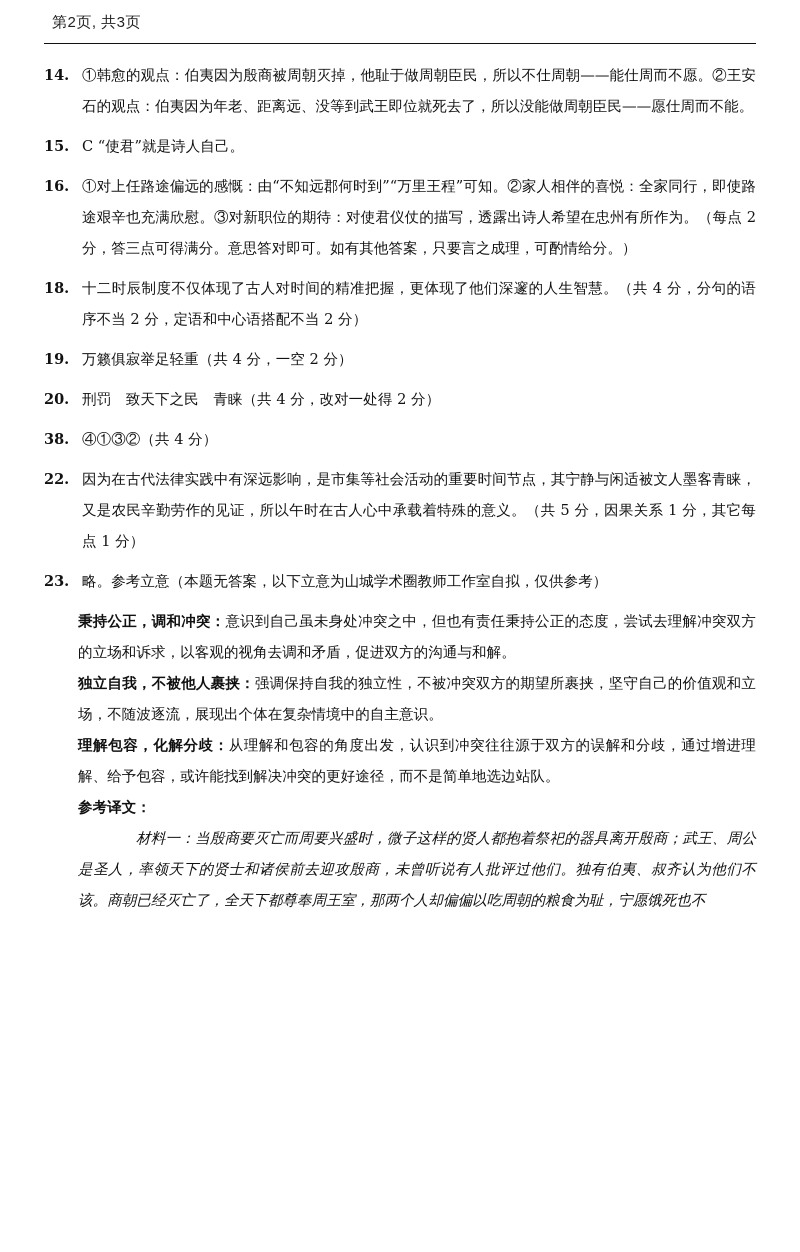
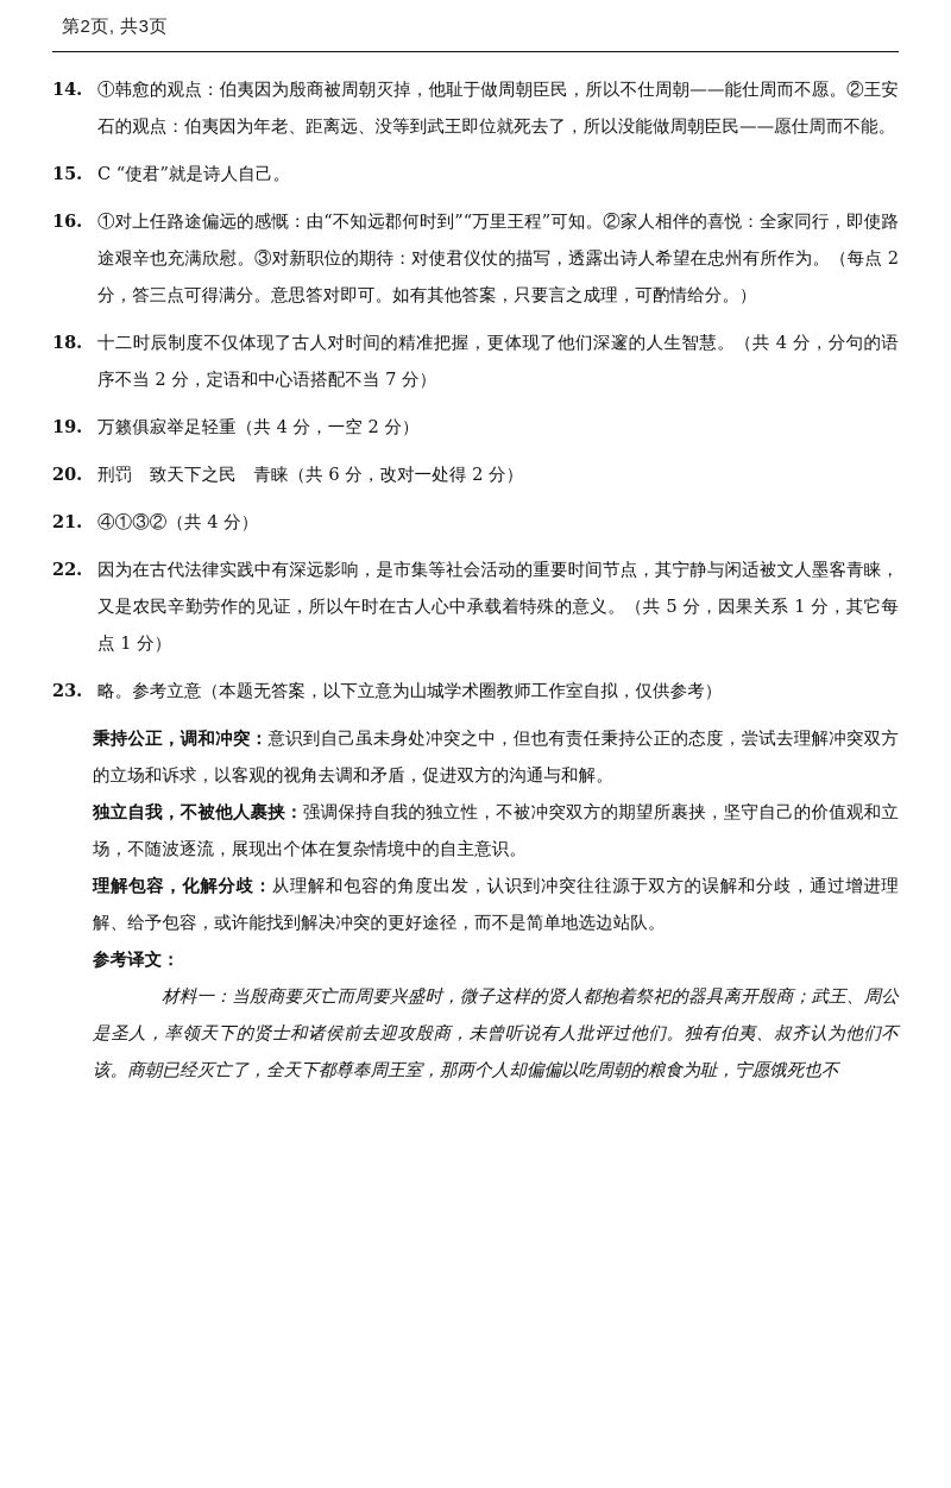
  第2页, 共3页
  14.
  ①韩愈的观点：伯夷因为殷商被周朝灭掉，他耻于做周朝臣民，所以不仕周朝——能仕周而不愿。②王安石的观点：伯夷因为年老、距离远、没等到武王即位就死去了，所以没能做周朝臣民——愿仕周而不能。
  15.
  C “使君”就是诗人自己。
  16.
  ①对上任路途偏远的感慨：由“不知远郡何时到”“万里王程”可知。②家人相伴的喜悦：全家同行，即使路途艰辛也充满欣慰。③对新职位的期待：对使君仪仗的描写，透露出诗人希望在忠州有所作为。（每点 2 分，答三点可得满分。意思答对即可。如有其他答案，只要言之成理，可酌情给分。）
  18.
- 十二时辰制度不仅体现了古人对时间的精准把握，更体现了他们深邃的人生智慧。（共 4 分，分句的语序不当 2 分，定语和中心语搭配不当 2 分）
+ 十二时辰制度不仅体现了古人对时间的精准把握，更体现了他们深邃的人生智慧。（共 4 分，分句的语序不当 2 分，定语和中心语搭配不当 7 分）
  19.
  万籁俱寂举足轻重（共 4 分，一空 2 分）
  20.
- 刑罚 致天下之民 青睐（共 4 分，改对一处得 2 分）
+ 刑罚 致天下之民 青睐（共 6 分，改对一处得 2 分）
- 38.
+ 21.
  ④①③②（共 4 分）
  22.
  因为在古代法律实践中有深远影响，是市集等社会活动的重要时间节点，其宁静与闲适被文人墨客青睐，又是农民辛勤劳作的见证，所以午时在古人心中承载着特殊的意义。（共 5 分，因果关系 1 分，其它每点 1 分）
  23.
  略。参考立意（本题无答案，以下立意为山城学术圈教师工作室自拟，仅供参考）
  秉持公正，调和冲突：意识到自己虽未身处冲突之中，但也有责任秉持公正的态度，尝试去理解冲突双方的立场和诉求，以客观的视角去调和矛盾，促进双方的沟通与和解。
  独立自我，不被他人裹挟：强调保持自我的独立性，不被冲突双方的期望所裹挟，坚守自己的价值观和立场，不随波逐流，展现出个体在复杂情境中的自主意识。
  理解包容，化解分歧：从理解和包容的角度出发，认识到冲突往往源于双方的误解和分歧，通过增进理解、给予包容，或许能找到解决冲突的更好途径，而不是简单地选边站队。
  参考译文：
  材料一：当殷商要灭亡而周要兴盛时，微子这样的贤人都抱着祭祀的器具离开殷商；武王、周公是圣人，率领天下的贤士和诸侯前去迎攻殷商，未曾听说有人批评过他们。独有伯夷、叔齐认为他们不该。商朝已经灭亡了，全天下都尊奉周王室，那两个人却偏偏以吃周朝的粮食为耻，宁愿饿死也不
